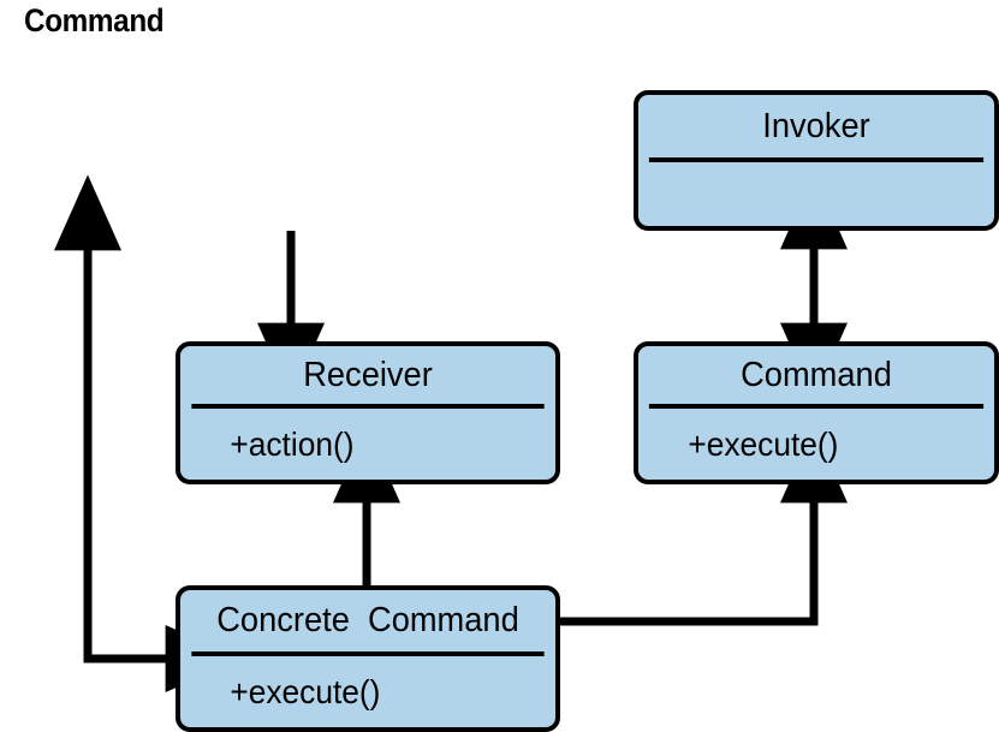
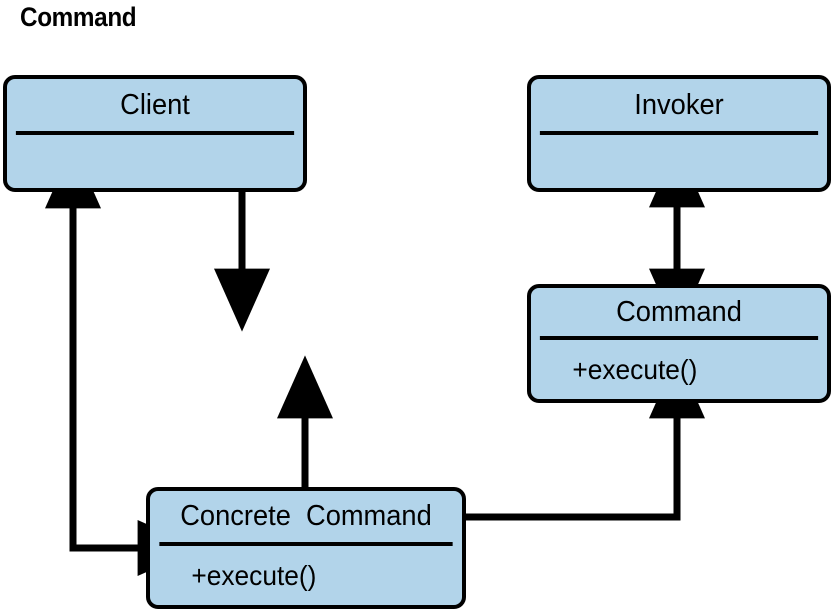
  Command
+ Client
  Invoker
- Receiver
- +action()
  Command
  +execute()
  Concrete Command
  +execute()
